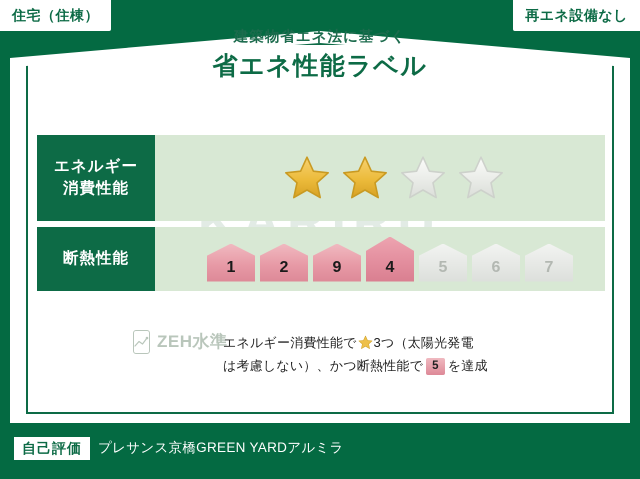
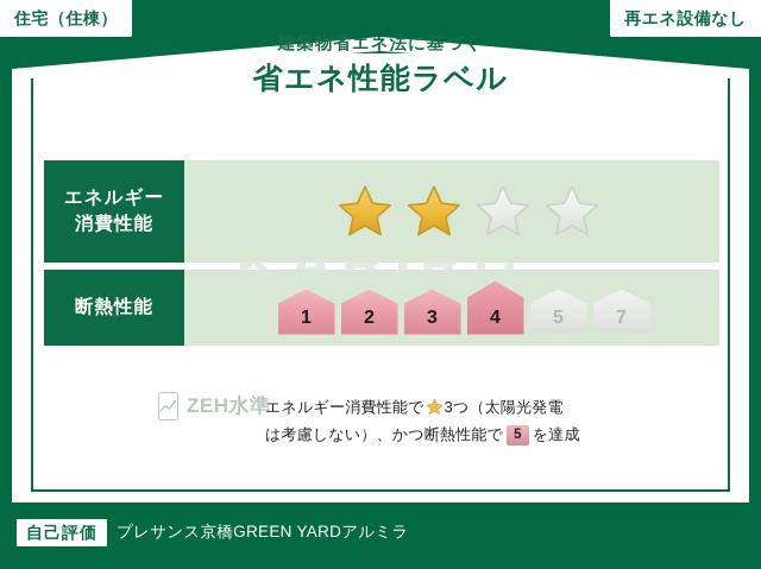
  住宅（住棟）
  再エネ設備なし
  建築物省エネ法に基づく
  省エネ性能ラベル
  KARIRU
  エネルギー
  消費性能
  断熱性能
  1
  2
- 9
+ 3
  4
  5
- 6
  7
  ZEH水準
  エネルギー消費性能で 3つ（太陽光発電
  は考慮しない）、かつ断熱性能で 5 を達成
  自己評価
  プレサンス京橋GREEN YARDアルミラ
